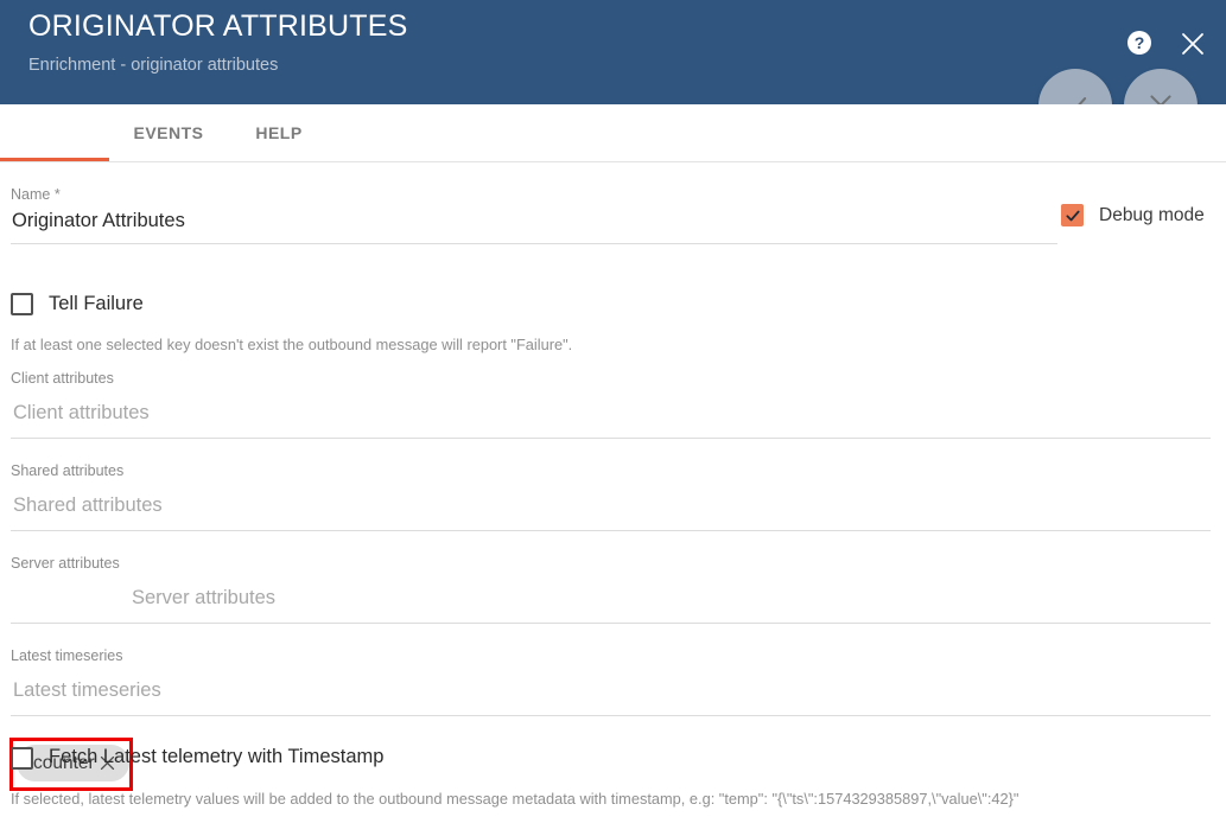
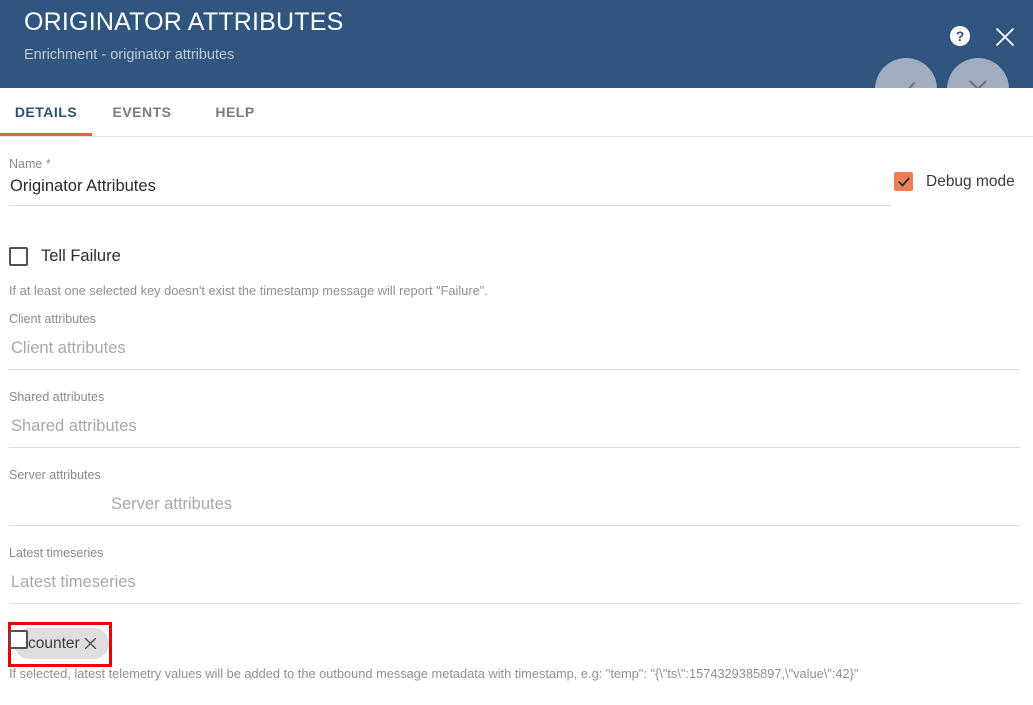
  ORIGINATOR ATTRIBUTES
  Enrichment - originator attributes
  ?
+ DETAILS
  EVENTS
  HELP
  Name *
  Originator Attributes
  Debug mode
  Tell Failure
- If at least one selected key doesn't exist the outbound message will report "Failure".
+ If at least one selected key doesn't exist the timestamp message will report "Failure".
  Client attributes
  Client attributes
  Shared attributes
  Shared attributes
  Server attributes
  counter
  Server attributes
  Latest timeseries
  Latest timeseries
- Fetch Latest telemetry with Timestamp
  If selected, latest telemetry values will be added to the outbound message metadata with timestamp, e.g: "temp": "{\"ts\":1574329385897,\"value\":42}"
